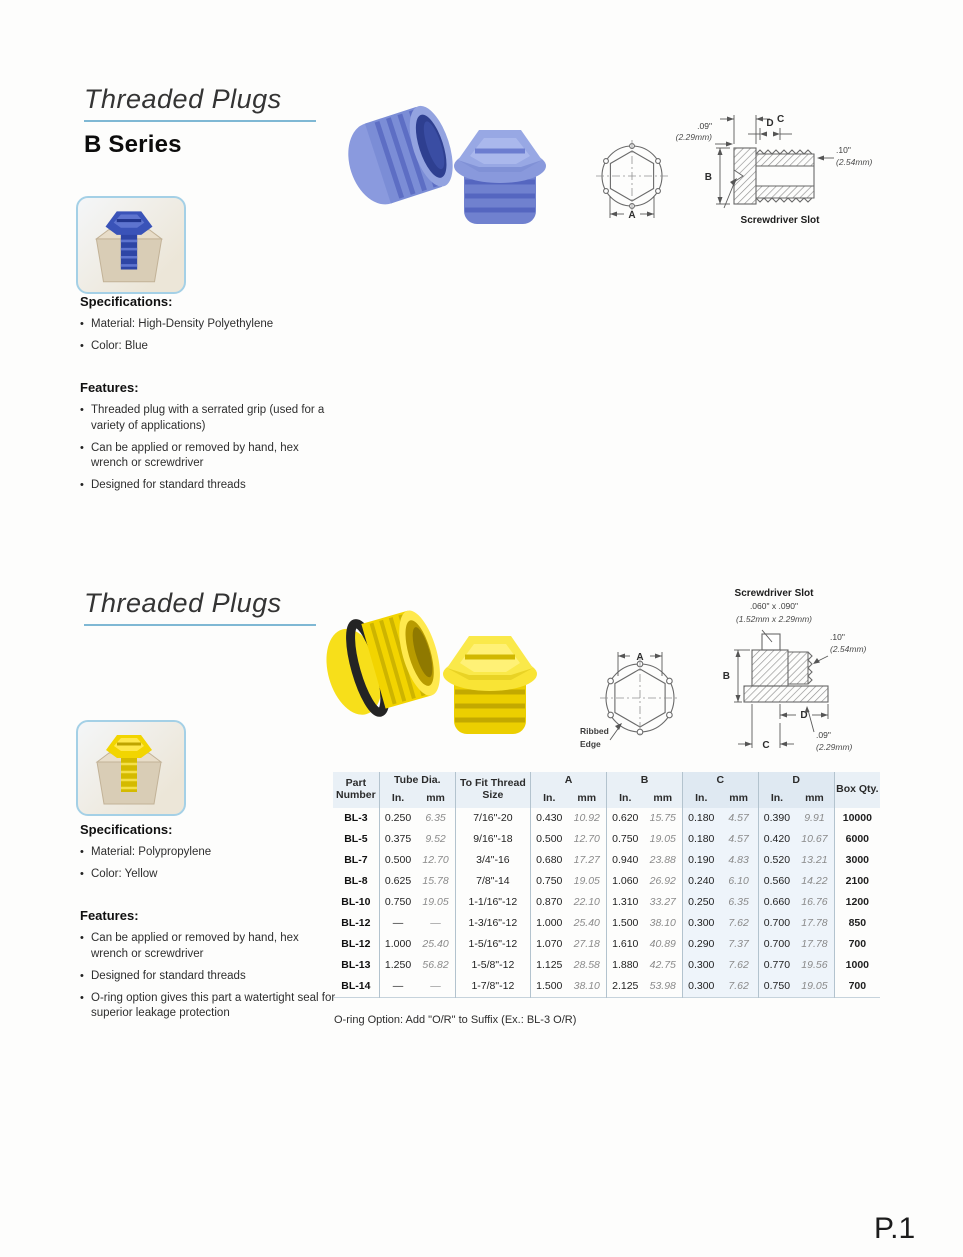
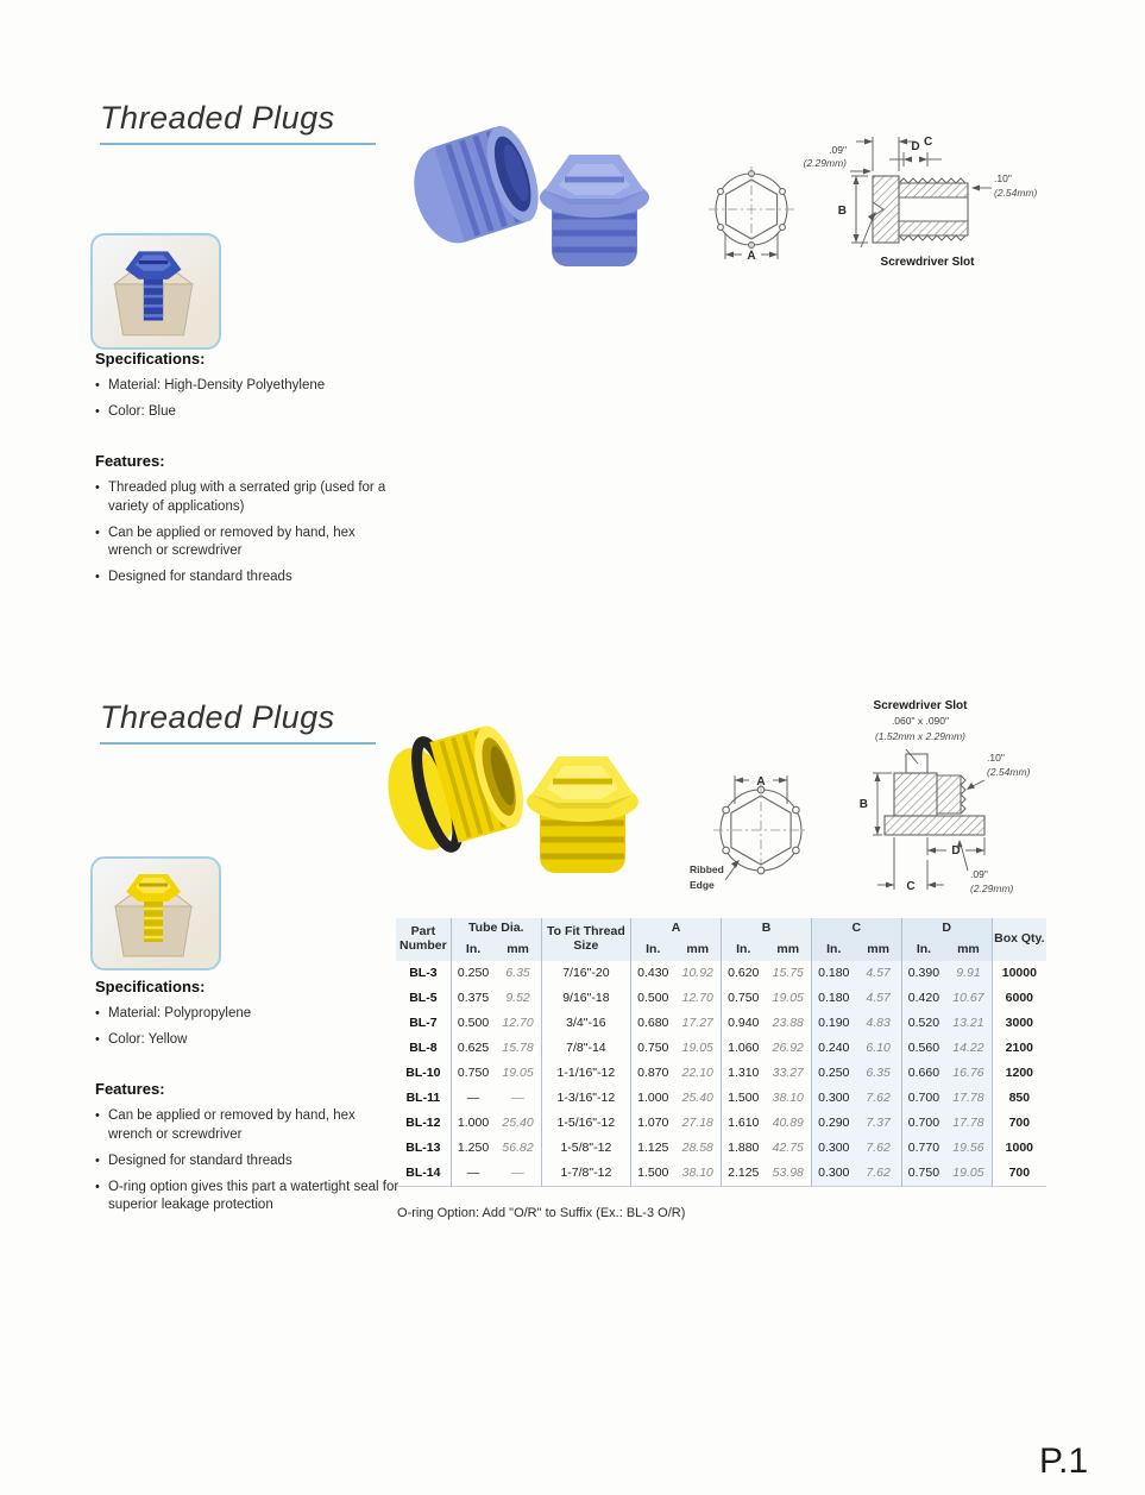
  Threaded Plugs
- B Series
  A
  C
  D
  .09"
  (2.29mm)
  .10"
  (2.54mm)
  B
  Screwdriver Slot
  Specifications:
  •
  Material: High-Density Polyethylene
  •
  Color: Blue
  Features:
  •
  Threaded plug with a serrated grip (used for a variety of applications)
  •
  Can be applied or removed by hand, hex wrench or screwdriver
  •
  Designed for standard threads
  Threaded Plugs
  Screwdriver Slot
  .060" x .090"
  (1.52mm x 2.29mm)
  .10"
  (2.54mm)
  A
  Ribbed
  Edge
  B
  D
  C
  .09"
  (2.29mm)
  Specifications:
  •
  Material: Polypropylene
  •
  Color: Yellow
  Features:
  •
  Can be applied or removed by hand, hex wrench or screwdriver
  •
  Designed for standard threads
  •
  O-ring option gives this part a watertight seal for superior leakage protection
  Part Number	Tube Dia.	To Fit Thread Size	A	B	C	D	Box Qty.
  In.	mm	In.	mm	In.	mm	In.	mm	In.	mm
  BL-3	0.250	6.35	7/16"-20	0.430	10.92	0.620	15.75	0.180	4.57	0.390	9.91	10000
  BL-5	0.375	9.52	9/16"-18	0.500	12.70	0.750	19.05	0.180	4.57	0.420	10.67	6000
  BL-7	0.500	12.70	3/4"-16	0.680	17.27	0.940	23.88	0.190	4.83	0.520	13.21	3000
  BL-8	0.625	15.78	7/8"-14	0.750	19.05	1.060	26.92	0.240	6.10	0.560	14.22	2100
  BL-10	0.750	19.05	1-1/16"-12	0.870	22.10	1.310	33.27	0.250	6.35	0.660	16.76	1200
- BL-12	—	—	1-3/16"-12	1.000	25.40	1.500	38.10	0.300	7.62	0.700	17.78	850
+ BL-11	—	—	1-3/16"-12	1.000	25.40	1.500	38.10	0.300	7.62	0.700	17.78	850
  BL-12	1.000	25.40	1-5/16"-12	1.070	27.18	1.610	40.89	0.290	7.37	0.700	17.78	700
  BL-13	1.250	56.82	1-5/8"-12	1.125	28.58	1.880	42.75	0.300	7.62	0.770	19.56	1000
  BL-14	—	—	1-7/8"-12	1.500	38.10	2.125	53.98	0.300	7.62	0.750	19.05	700
  O-ring Option: Add "O/R" to Suffix (Ex.: BL-3 O/R)
  P.1
